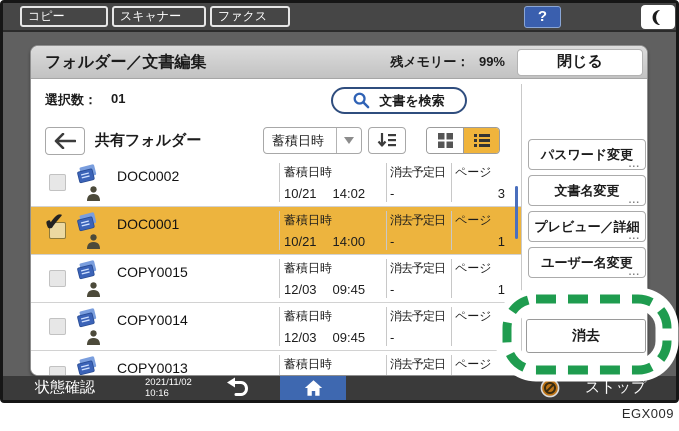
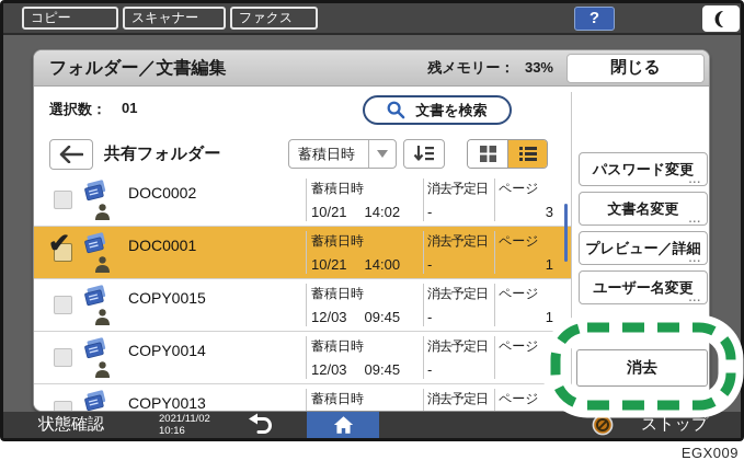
  コピー
  スキャナー
  ファクス
  ?
  フォルダー／文書編集
- 残メモリー： 99%
+ 残メモリー： 33%
  閉じる
  選択数：
  01
  文書を検索
  共有フォルダー
  蓄積日時
  DOC0002
  蓄積日時
  10/21 14:02
  消去予定日
  -
  ページ
  3
  ✔
  DOC0001
  蓄積日時
  10/21 14:00
  消去予定日
  -
  ページ
  1
  COPY0015
  蓄積日時
  12/03 09:45
  消去予定日
  -
  ページ
  1
  COPY0014
  蓄積日時
  12/03 09:45
  消去予定日
  -
  ページ
  COPY0013
  蓄積日時
  消去予定日
  ページ
  パスワード変更
  ...
  文書名変更
  ...
  プレビュー／詳細
  ...
  ユーザー名変更
  ...
  消去
  状態確認
  2021/11/02
  10:16
  ストップ
  EGX009
